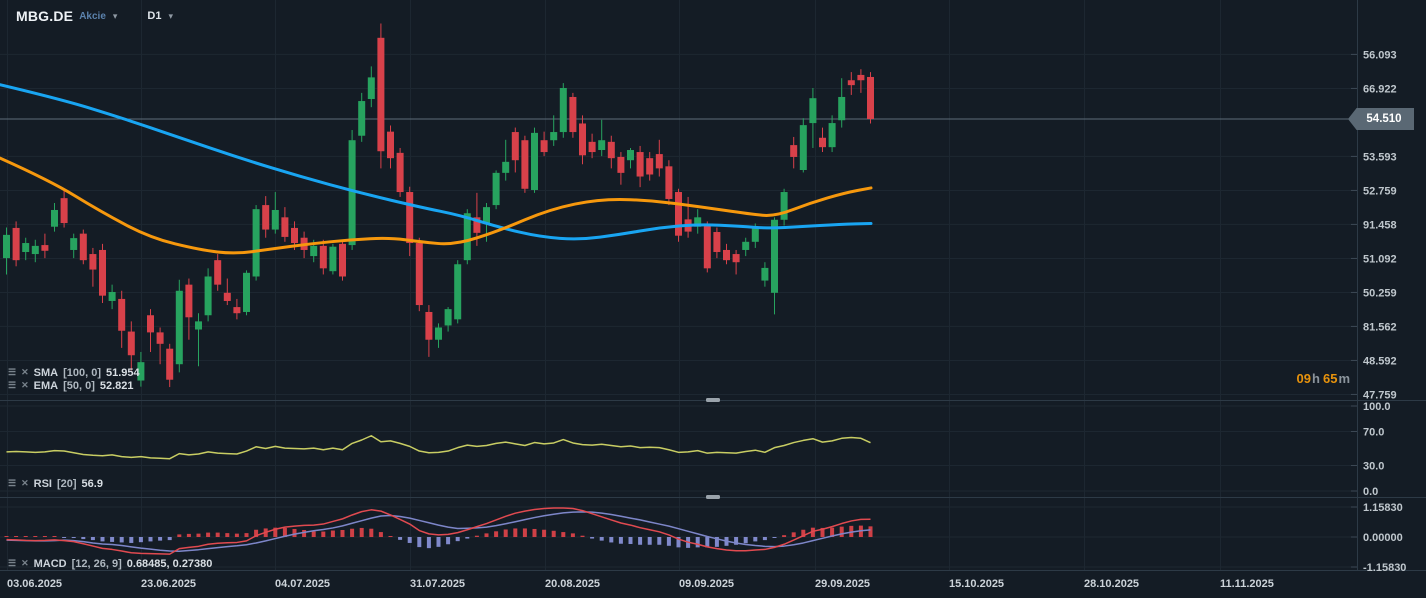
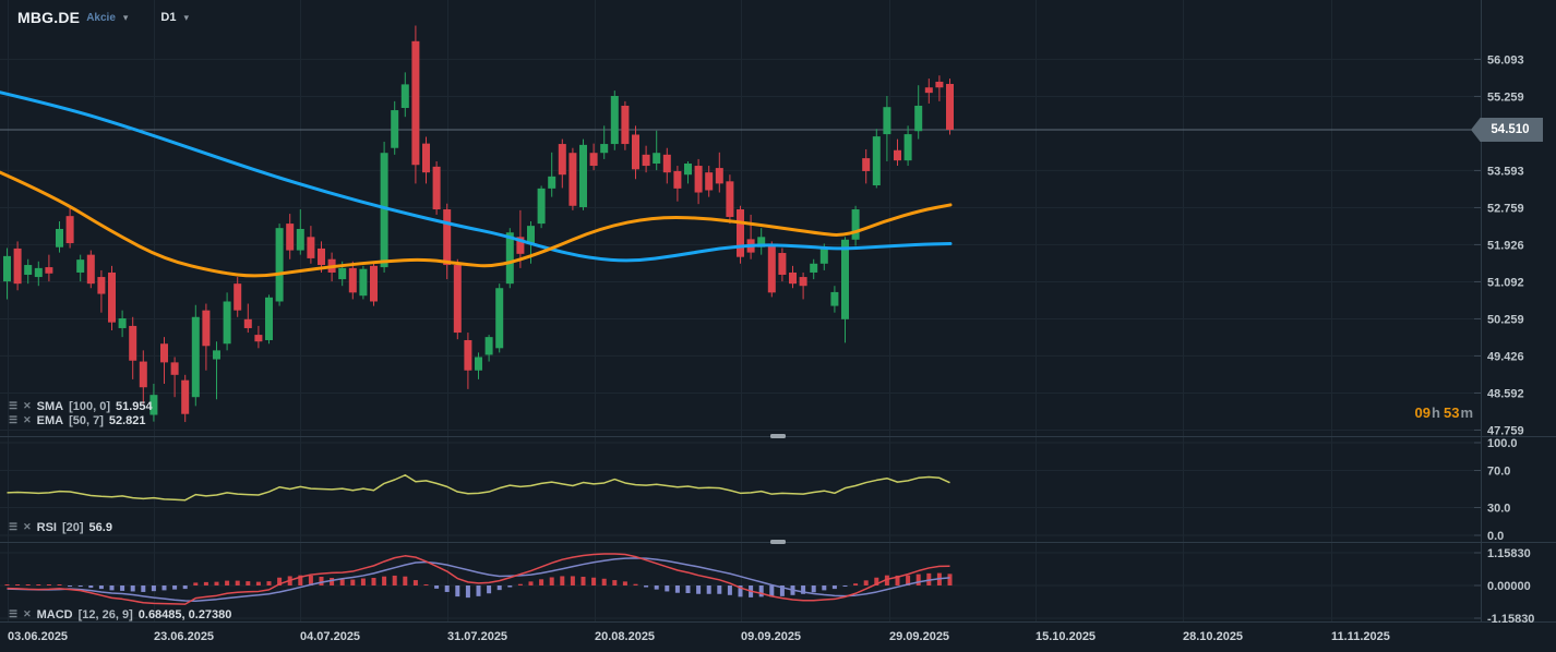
  56.093
- 66.922
+ 55.259
  53.593
  52.759
- 91.458
+ 51.926
  51.092
  50.259
- 81.562
+ 49.426
  48.592
  47.759
  100.0
  70.0
  30.0
  0.0
  1.15830
  0.00000
  -1.15830
  03.06.2025
  23.06.2025
  04.07.2025
  31.07.2025
  20.08.2025
  09.09.2025
  29.09.2025
  15.10.2025
  28.10.2025
  11.11.2025
  MBG.DE
  Akcie
  ▾
  D1
  ▾
  ☰
  ✕
  SMA
  [100, 0]
  51.954
  ☰
  ✕
  EMA
- [50, 0]
+ [50, 7]
  52.821
  ☰
  ✕
  RSI
  [20]
  56.9
  ☰
  ✕
  MACD
  [12, 26, 9]
  0.68485, 0.27380
- 09h 65m
+ 09h 53m
  54.510
